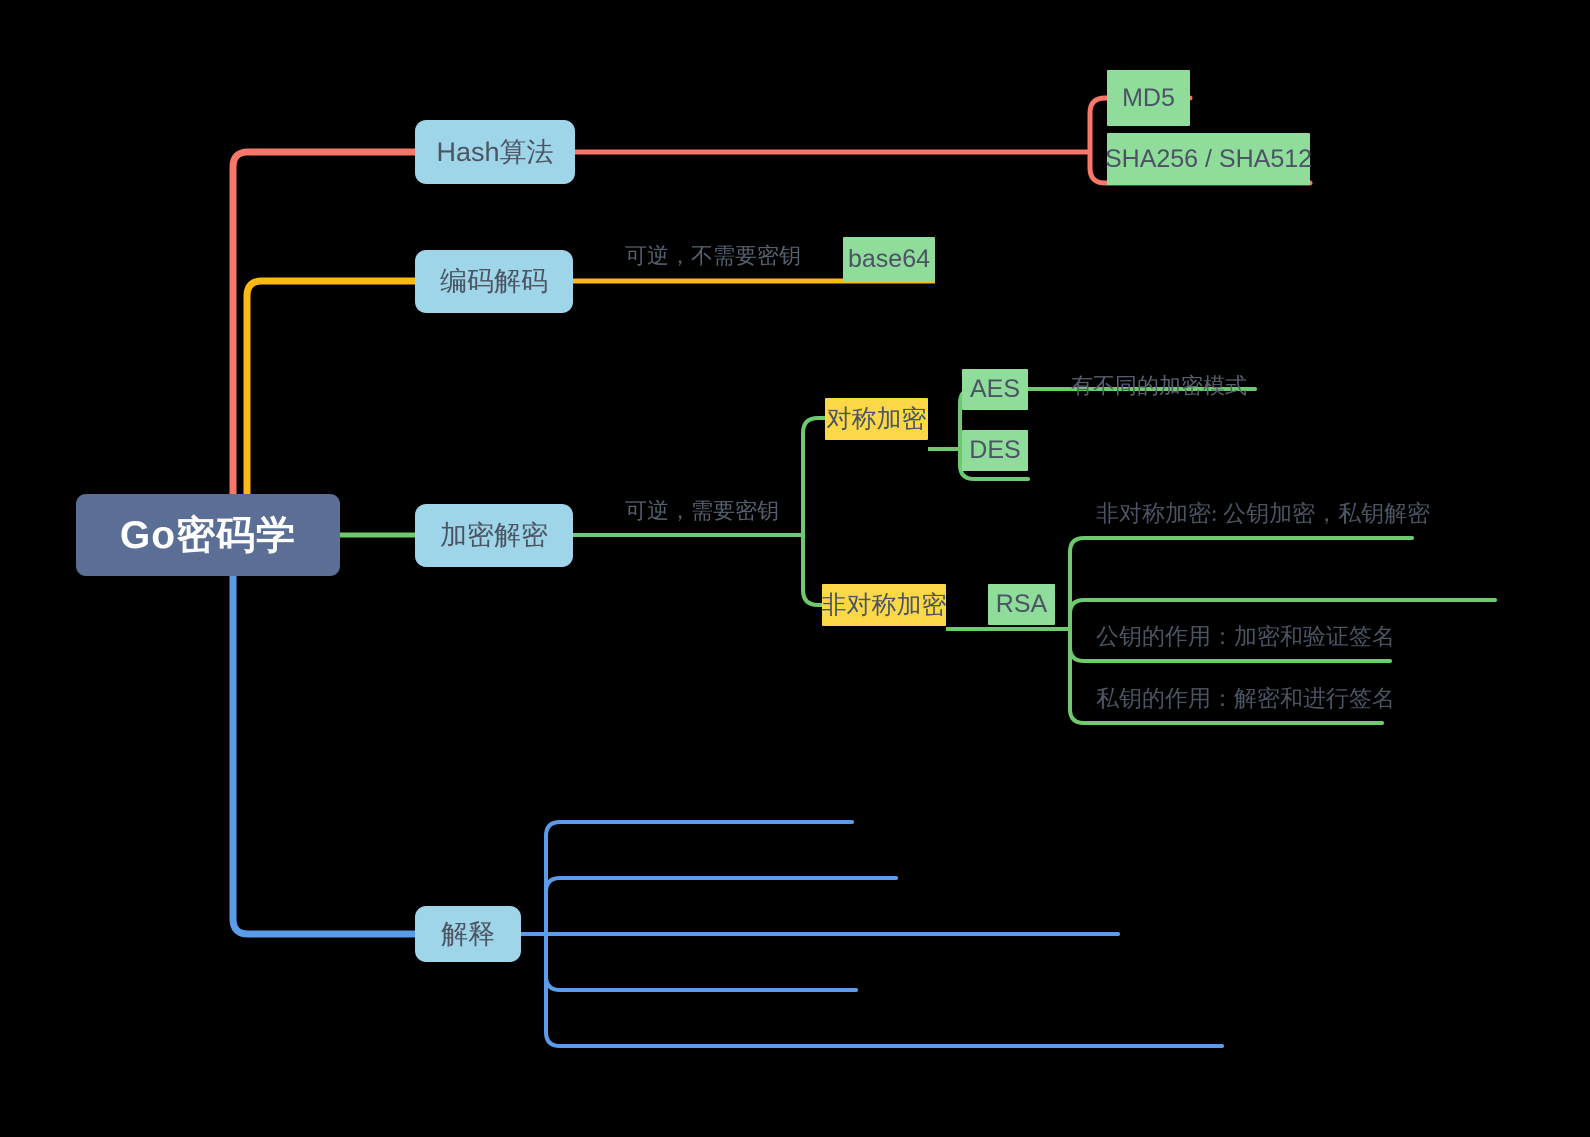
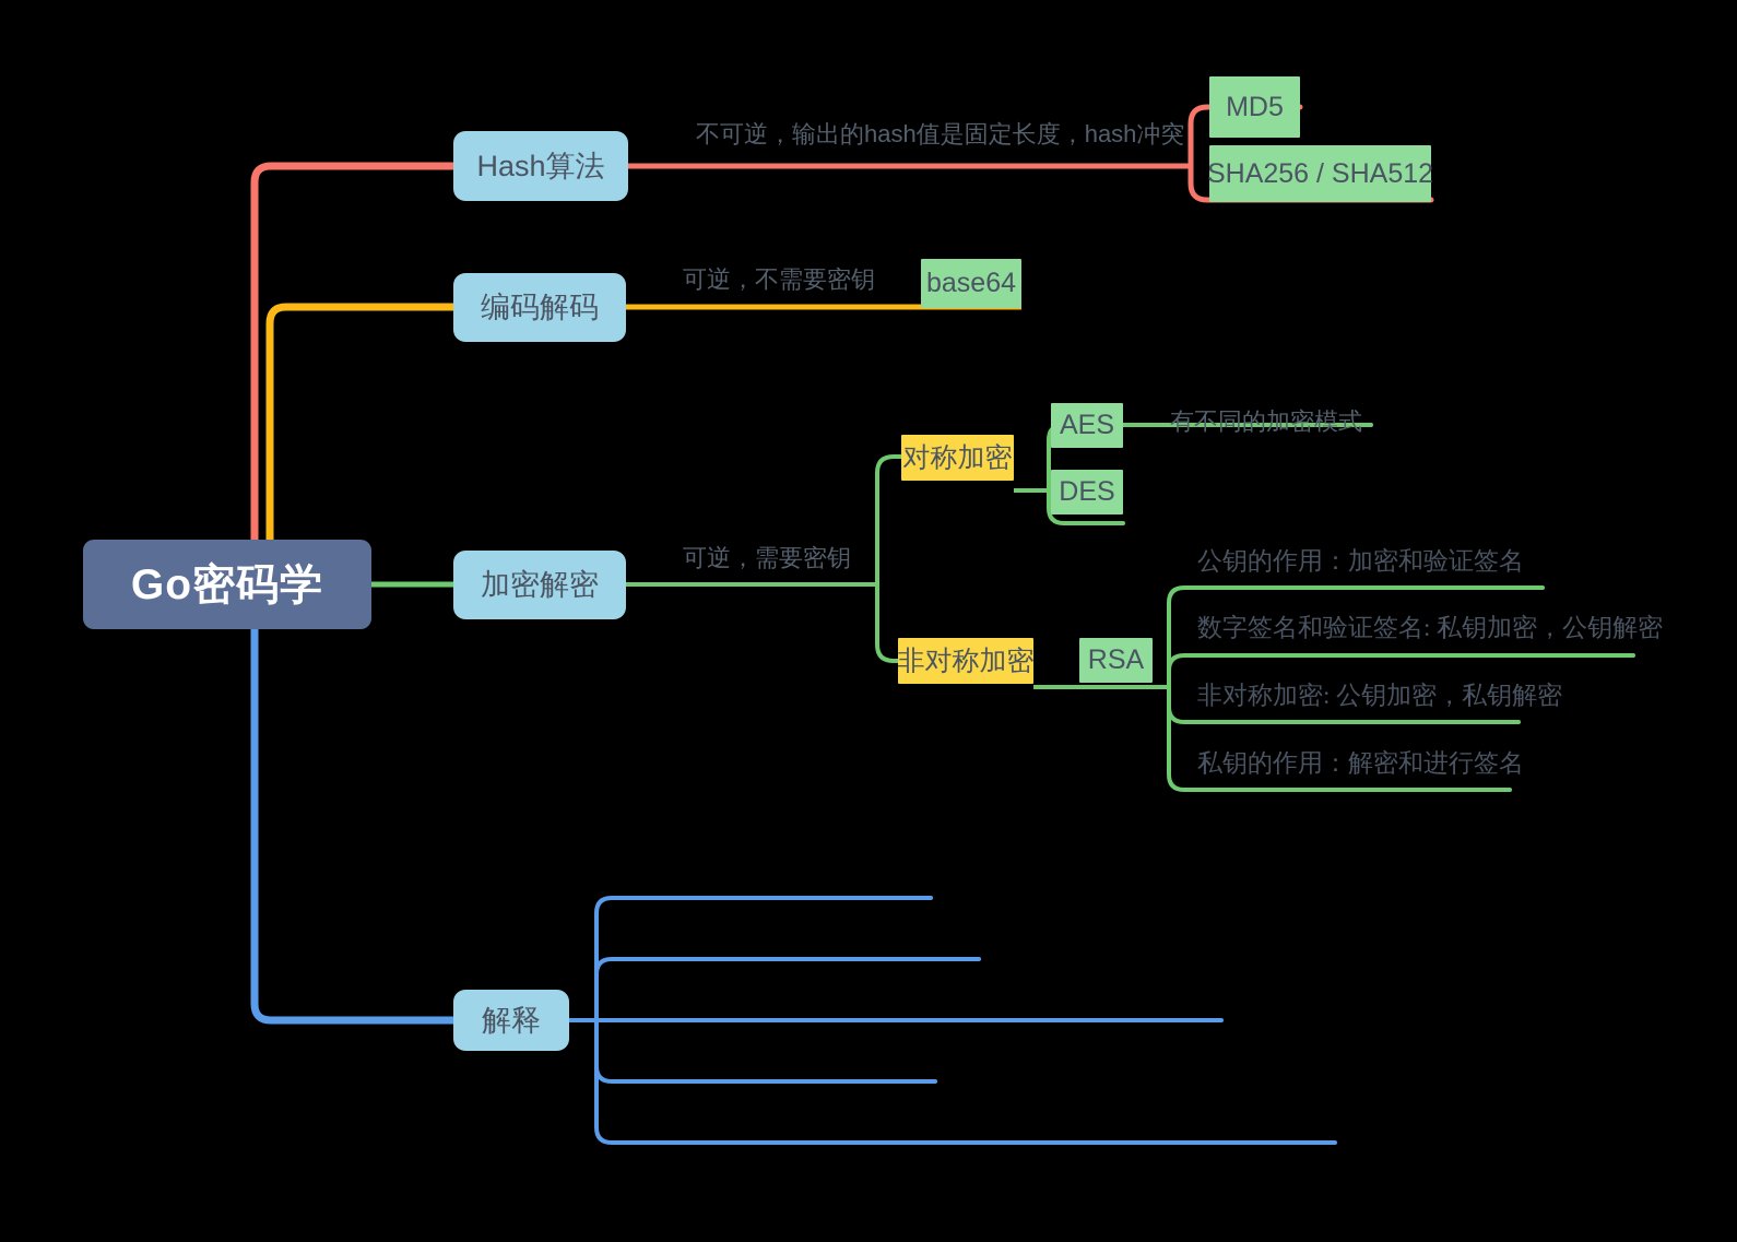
  Go密码学
  Hash算法
+ 不可逆，输出的hash值是固定长度，hash冲突
  MD5
  SHA256 / SHA512
  编码解码
  可逆，不需要密钥
  base64
  加密解密
  可逆，需要密钥
  对称加密
  AES
  有不同的加密模式
  DES
  非对称加密
  RSA
- 非对称加密: 公钥加密，私钥解密
+ 公钥的作用：加密和验证签名
+ 数字签名和验证签名: 私钥加密，公钥解密
- 公钥的作用：加密和验证签名
+ 非对称加密: 公钥加密，私钥解密
  私钥的作用：解密和进行签名
  解释
